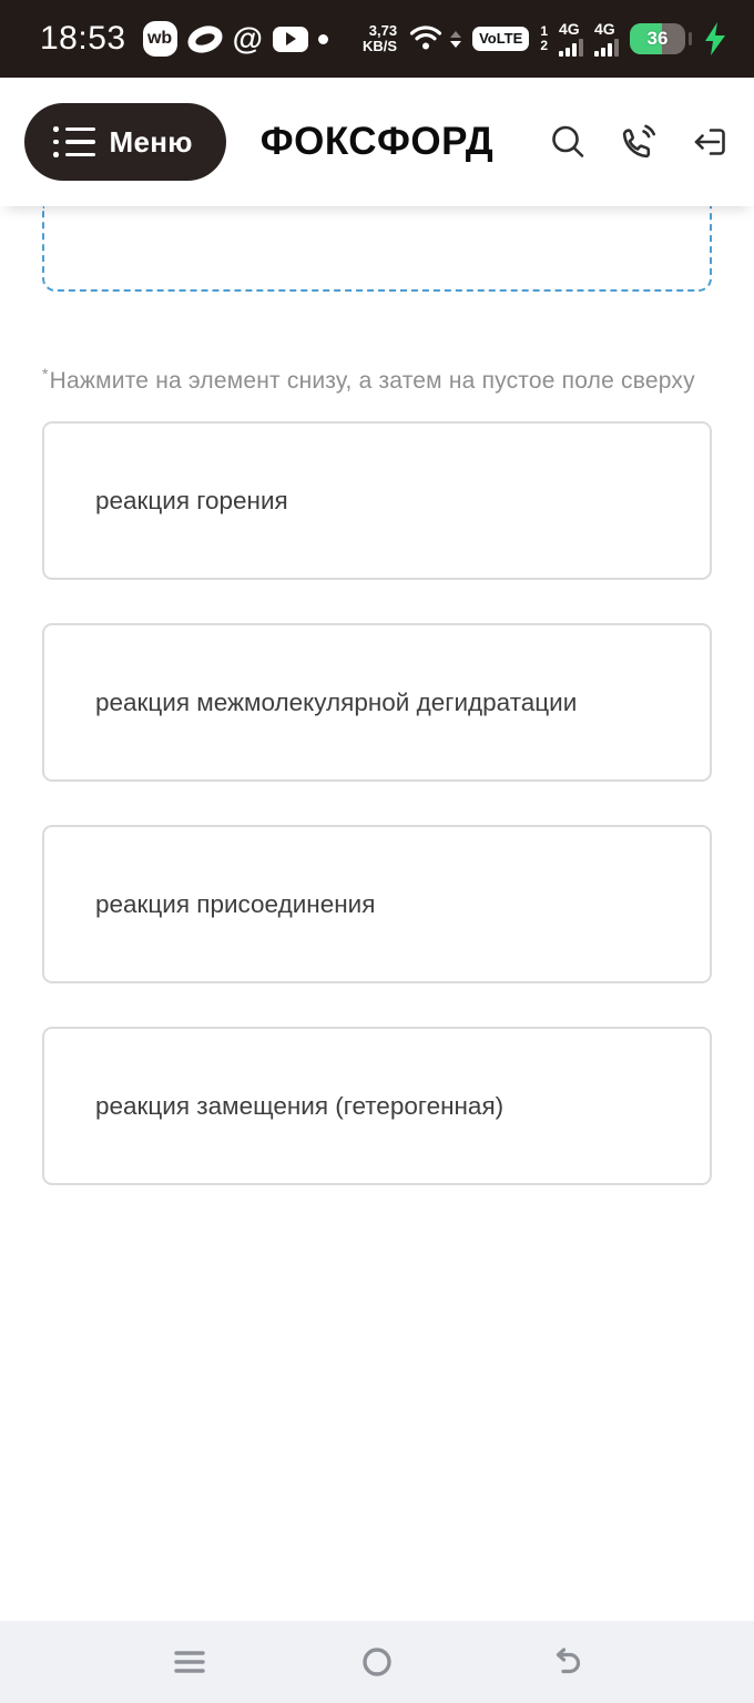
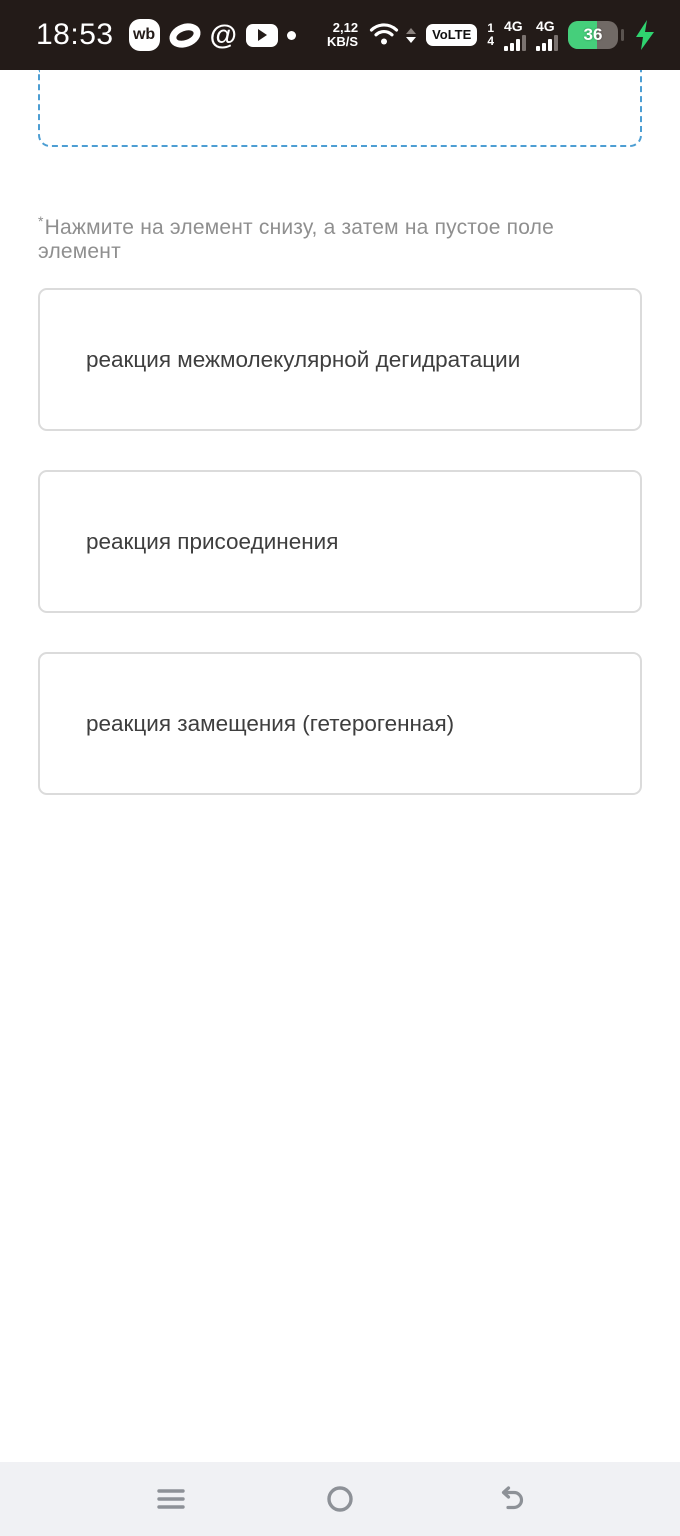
  18:53
  wb
  @
- 3,73
+ 2,12
  KB/S
  VoLTE
  1
- 2
+ 4
  4G
  4G
  36
- Меню
- ФОКСФОРД
- *Нажмите на элемент снизу, а затем на пустое поле сверху
+ *Нажмите на элемент снизу, а затем на пустое поле элемент
- реакция горения
  реакция межмолекулярной дегидратации
  реакция присоединения
  реакция замещения (гетерогенная)
